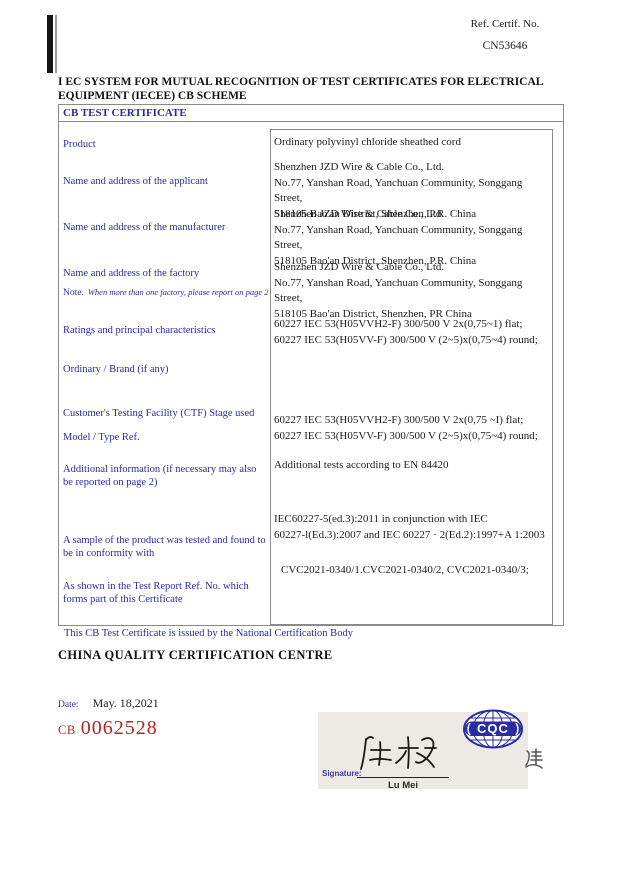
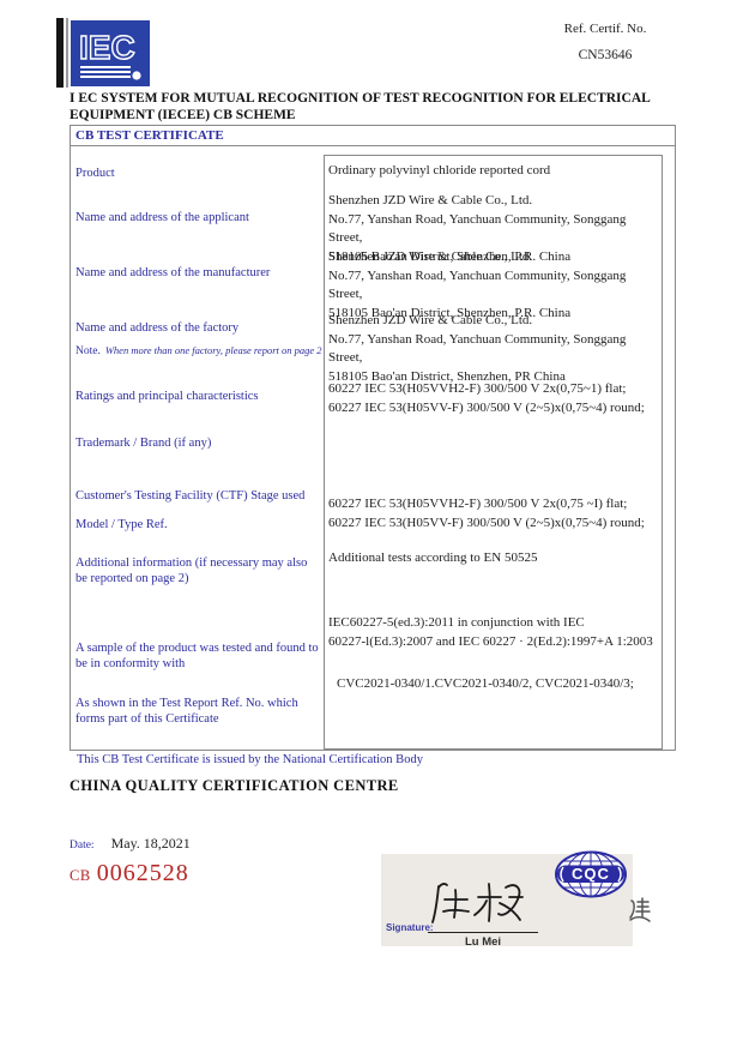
+ IEC
  Ref. Certif. No.
  CN53646
- I EC SYSTEM FOR MUTUAL RECOGNITION OF TEST CERTIFICATES FOR ELECTRICAL EQUIPMENT (IECEE) CB SCHEME
+ I EC SYSTEM FOR MUTUAL RECOGNITION OF TEST RECOGNITION FOR ELECTRICAL EQUIPMENT (IECEE) CB SCHEME
  CB TEST CERTIFICATE
  Product
  Name and address of the applicant
  Name and address of the manufacturer
  Name and address of the factory
  Note. When more than one factory, please report on page 2
  Ratings and principal characteristics
- Ordinary / Brand (if any)
+ Trademark / Brand (if any)
  Customer's Testing Facility (CTF) Stage used
  Model / Type Ref.
  Additional information (if necessary may also be reported on page 2)
  A sample of the product was tested and found to be in conformity with
  As shown in the Test Report Ref. No. which forms part of this Certificate
- Ordinary polyvinyl chloride sheathed cord
+ Ordinary polyvinyl chloride reported cord
  Shenzhen JZD Wire & Cable Co., Ltd.
  No.77, Yanshan Road, Yanchuan Community, Songgang Street,
  518105 Bao'an District, Shenzhen, P.R. China
  Shenzhen JZD Wire & Cable Co., Ltd.
  No.77, Yanshan Road, Yanchuan Community, Songgang Street,
  518105 Bao'an District, Shenzhen, P.R. China
  Shenzhen JZD Wire & Cable Co., Ltd.
  No.77, Yanshan Road, Yanchuan Community, Songgang Street,
  518105 Bao'an District, Shenzhen, PR China
  60227 IEC 53(H05VVH2-F) 300/500 V 2x(0,75~1) flat;
  60227 IEC 53(H05VV-F) 300/500 V (2~5)x(0,75~4) round;
  60227 IEC 53(H05VVH2-F) 300/500 V 2x(0,75 ~I) flat;
  60227 IEC 53(H05VV-F) 300/500 V (2~5)x(0,75~4) round;
- Additional tests according to EN 84420
+ Additional tests according to EN 50525
  IEC60227-5(ed.3):2011 in conjunction with IEC
  60227-l(Ed.3):2007 and IEC 60227 · 2(Ed.2):1997+A 1:2003
  CVC2021-0340/1.CVC2021-0340/2, CVC2021-0340/3;
  This CB Test Certificate is issued by the National Certification Body
  CHINA QUALITY CERTIFICATION CENTRE
  Date: May. 18,2021
  CB
  0062528
  CQC
  Signature:
  Lu Mei
